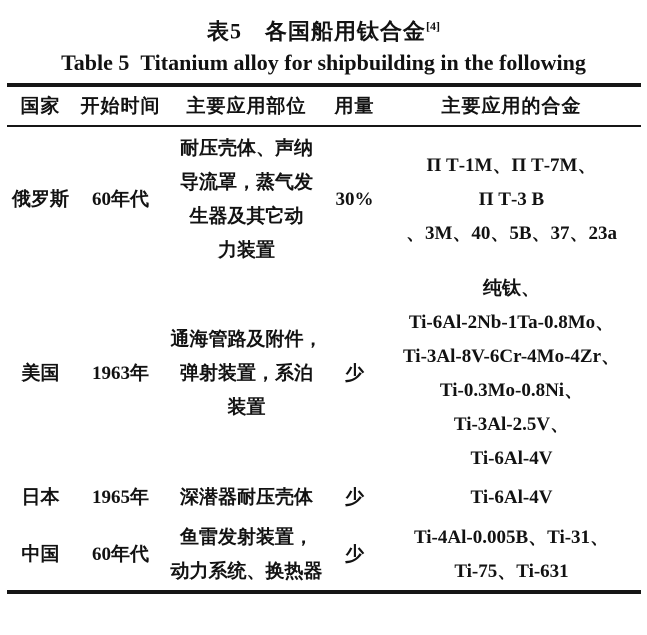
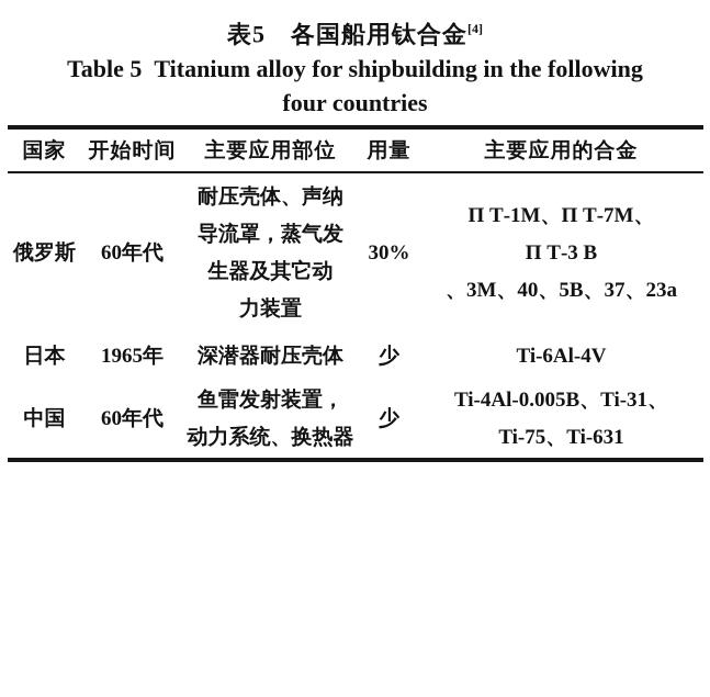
  表5 各国船用钛合金[4]
  Table 5 Titanium alloy for shipbuilding in the following
+ four countries
  国家	开始时间	主要应用部位	用量	主要应用的合金
  俄罗斯	60年代	耐压壳体、声纳 导流罩，蒸气发 生器及其它动 力装置	30%	П Т-1M、П Т-7M、 П Т-3 B 、3M、40、5B、37、23a
- 美国	1963年	通海管路及附件， 弹射装置，系泊 装置	少	纯钛、 Ti-6Al-2Nb-1Ta-0.8Mo、 Ti-3Al-8V-6Cr-4Mo-4Zr、 Ti-0.3Mo-0.8Ni、 Ti-3Al-2.5V、 Ti-6Al-4V
  日本	1965年	深潜器耐压壳体	少	Ti-6Al-4V
  中国	60年代	鱼雷发射装置， 动力系统、换热器	少	Ti-4Al-0.005B、Ti-31、 Ti-75、Ti-631
